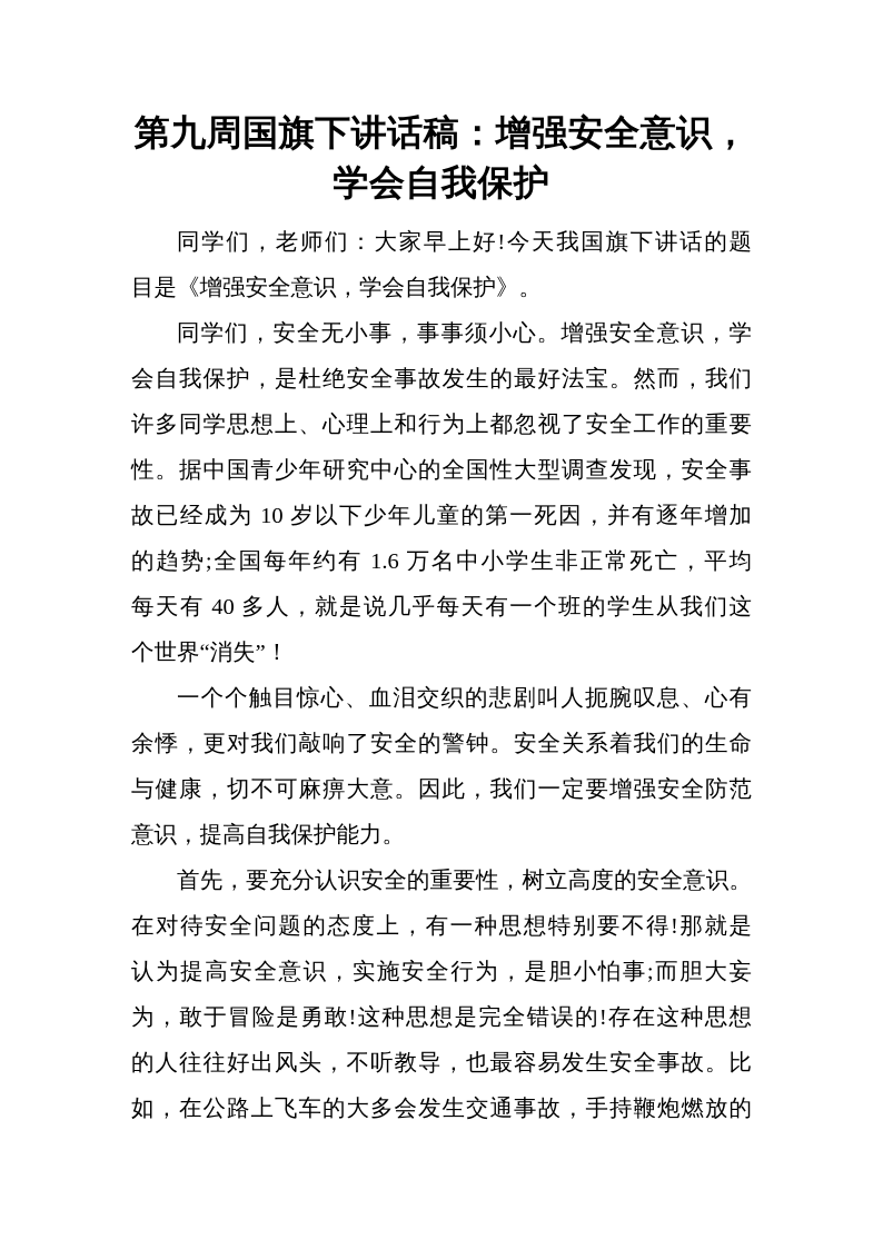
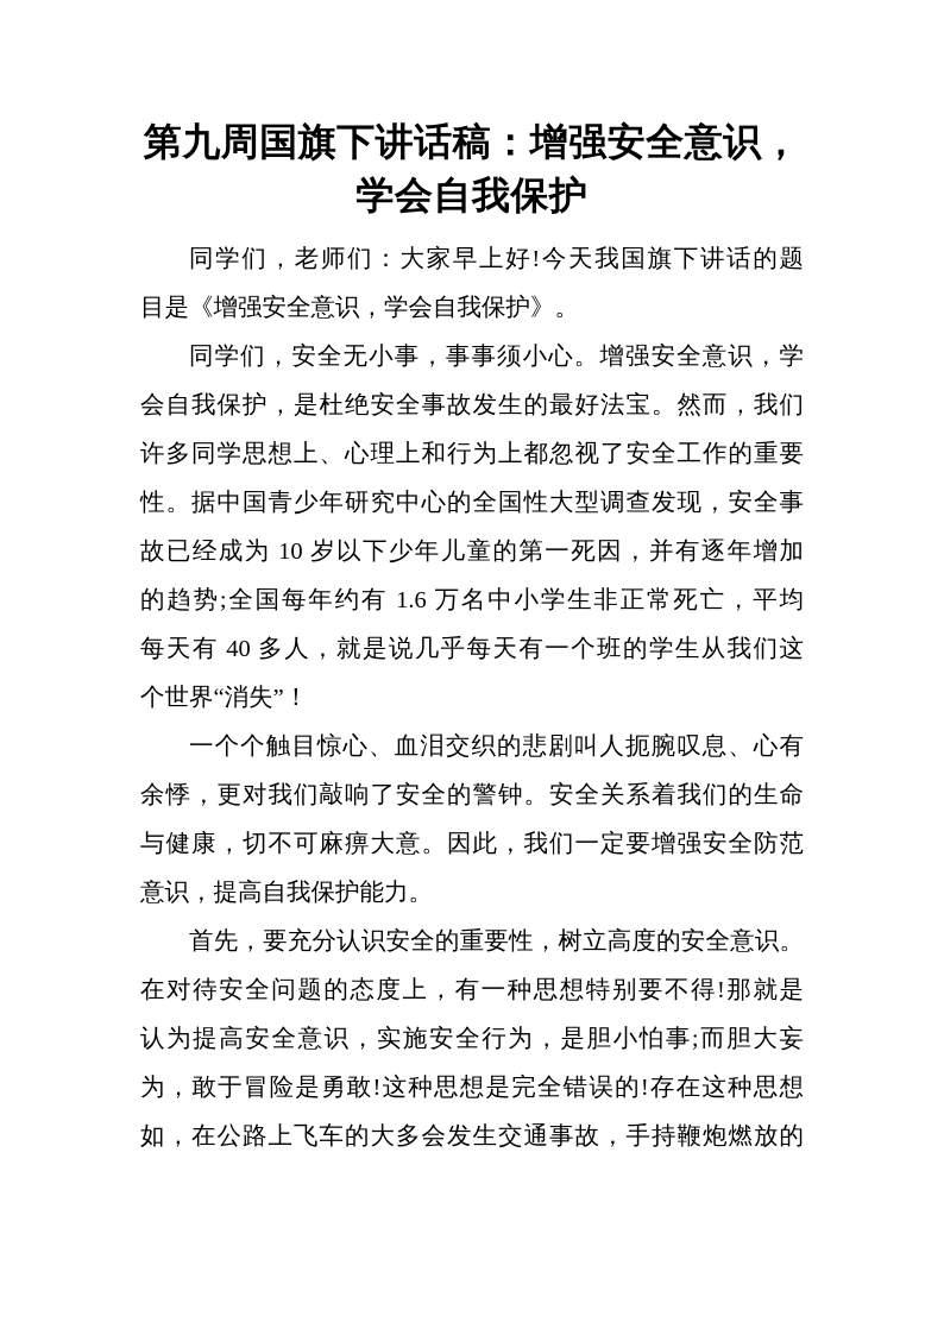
  第九周国旗下讲话稿：增强安全意识，
  学会自我保护
  同学们，老师们：大家早上好!今天我国旗下讲话的题
  目是《增强安全意识，学会自我保护》。
  同学们，安全无小事，事事须小心。增强安全意识，学
  会自我保护，是杜绝安全事故发生的最好法宝。然而，我们
  许多同学思想上、心理上和行为上都忽视了安全工作的重要
  性。据中国青少年研究中心的全国性大型调查发现，安全事
  故已经成为 10 岁以下少年儿童的第一死因，并有逐年增加
  的趋势;全国每年约有 1.6 万名中小学生非正常死亡，平均
  每天有 40 多人，就是说几乎每天有一个班的学生从我们这
  个世界“消失”！
  一个个触目惊心、血泪交织的悲剧叫人扼腕叹息、心有
  余悸，更对我们敲响了安全的警钟。安全关系着我们的生命
  与健康，切不可麻痹大意。因此，我们一定要增强安全防范
  意识，提高自我保护能力。
  首先，要充分认识安全的重要性，树立高度的安全意识。
  在对待安全问题的态度上，有一种思想特别要不得!那就是
  认为提高安全意识，实施安全行为，是胆小怕事;而胆大妄
  为，敢于冒险是勇敢!这种思想是完全错误的!存在这种思想
- 的人往往好出风头，不听教导，也最容易发生安全事故。比
  如，在公路上飞车的大多会发生交通事故，手持鞭炮燃放的
